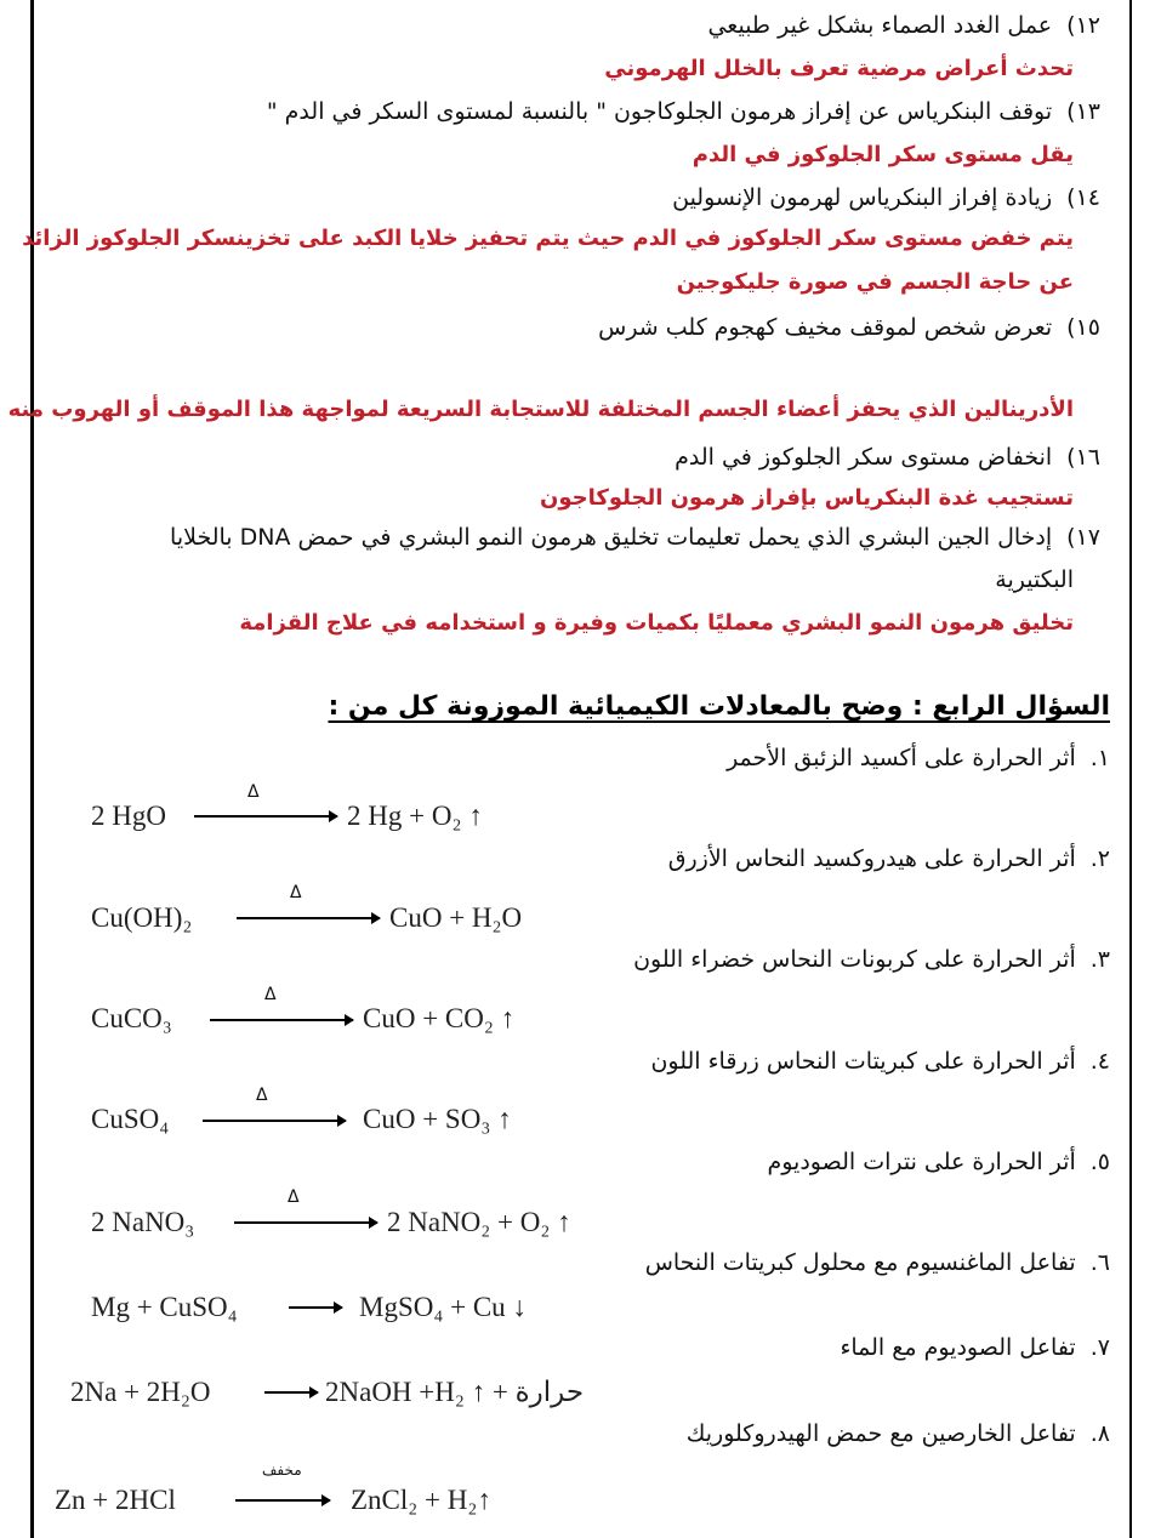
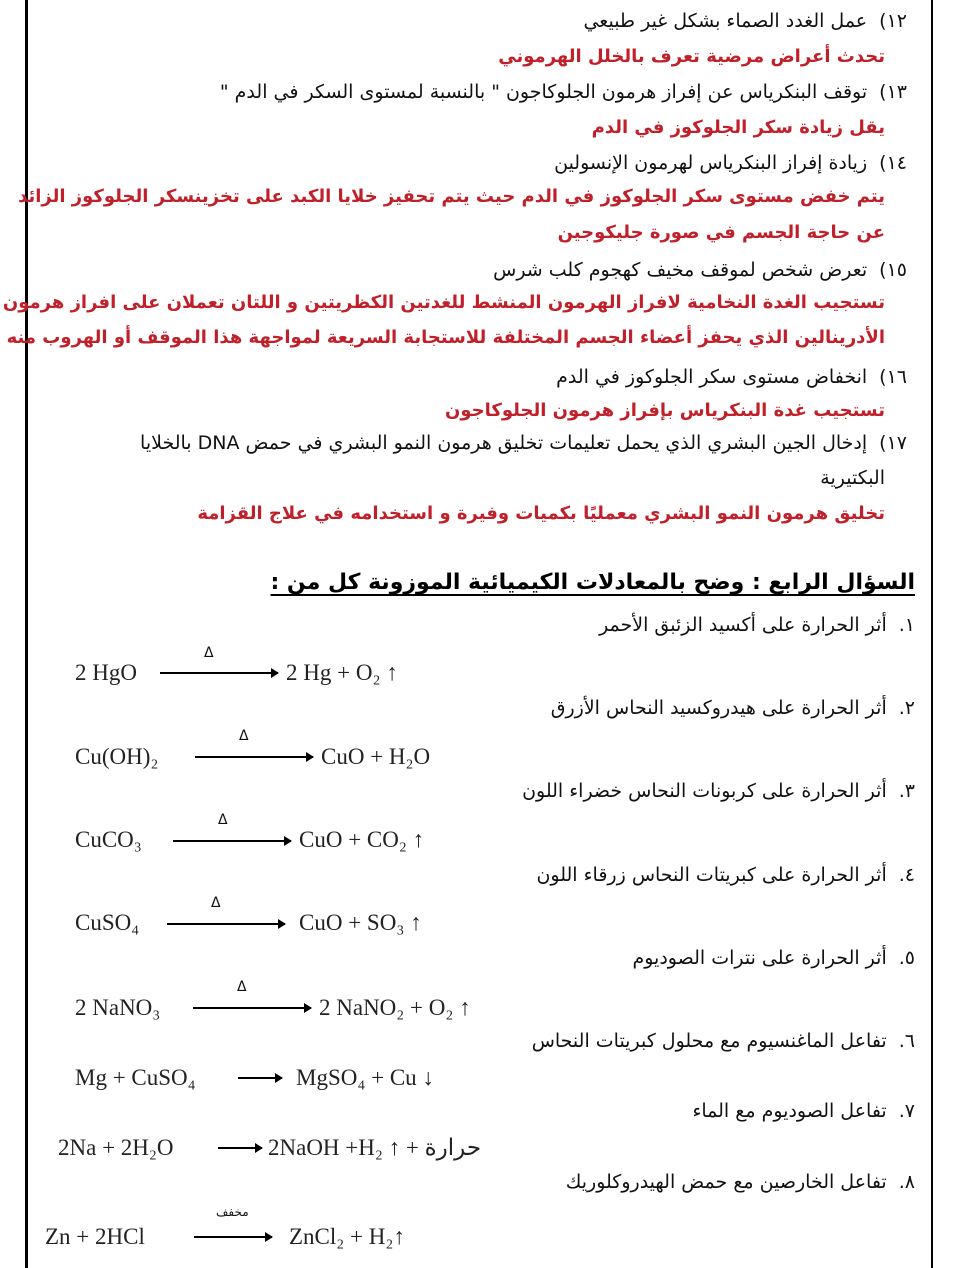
  ١٢)عمل الغدد الصماء بشكل غير طبيعي
  تحدث أعراض مرضية تعرف بالخلل الهرموني
  ١٣)توقف البنكرياس عن إفراز هرمون الجلوكاجون " بالنسبة لمستوى السكر في الدم "
- يقل مستوى سكر الجلوكوز في الدم
+ يقل زيادة سكر الجلوكوز في الدم
  ١٤)زيادة إفراز البنكرياس لهرمون الإنسولين
  يتم خفض مستوى سكر الجلوكوز في الدم حيث يتم تحفيز خلايا الكبد على تخزينسكر الجلوكوز الزائد
  عن حاجة الجسم في صورة جليكوجين
  ١٥)تعرض شخص لموقف مخيف كهجوم كلب شرس
+ تستجيب الغدة النخامية لافراز الهرمون المنشط للغدتين الكظريتين و اللتان تعملان على افراز هرمون
  الأدرينالين الذي يحفز أعضاء الجسم المختلفة للاستجابة السريعة لمواجهة هذا الموقف أو الهروب منه
  ١٦)انخفاض مستوى سكر الجلوكوز في الدم
  تستجيب غدة البنكرياس بإفراز هرمون الجلوكاجون
  ١٧)إدخال الجين البشري الذي يحمل تعليمات تخليق هرمون النمو البشري في حمض DNA بالخلايا
  البكتيرية
  تخليق هرمون النمو البشري معمليًا بكميات وفيرة و استخدامه في علاج القزامة
  السؤال الرابع : وضح بالمعادلات الكيميائية الموزونة كل من :
  ١.أثر الحرارة على أكسيد الزئبق الأحمر
  ٢.أثر الحرارة على هيدروكسيد النحاس الأزرق
  ٣.أثر الحرارة على كربونات النحاس خضراء اللون
  ٤.أثر الحرارة على كبريتات النحاس زرقاء اللون
  ٥.أثر الحرارة على نترات الصوديوم
  ٦.تفاعل الماغنسيوم مع محلول كبريتات النحاس
  ٧.تفاعل الصوديوم مع الماء
  ٨.تفاعل الخارصين مع حمض الهيدروكلوريك
  2 HgO
  Δ
  2 Hg + O₂ ↑
  Cu(OH)₂
  Δ
  CuO + H₂O
  CuCO₃
  Δ
  CuO + CO₂ ↑
  CuSO₄
  Δ
  CuO + SO₃ ↑
  2 NaNO₃
  Δ
  2 NaNO₂ + O₂ ↑
  Mg + CuSO₄
  MgSO₄ + Cu ↓
  2Na + 2H₂O
  2NaOH +H₂ ↑ + حرارة
  Zn + 2HCl
  مخفف
  ZnCl₂ + H₂↑
